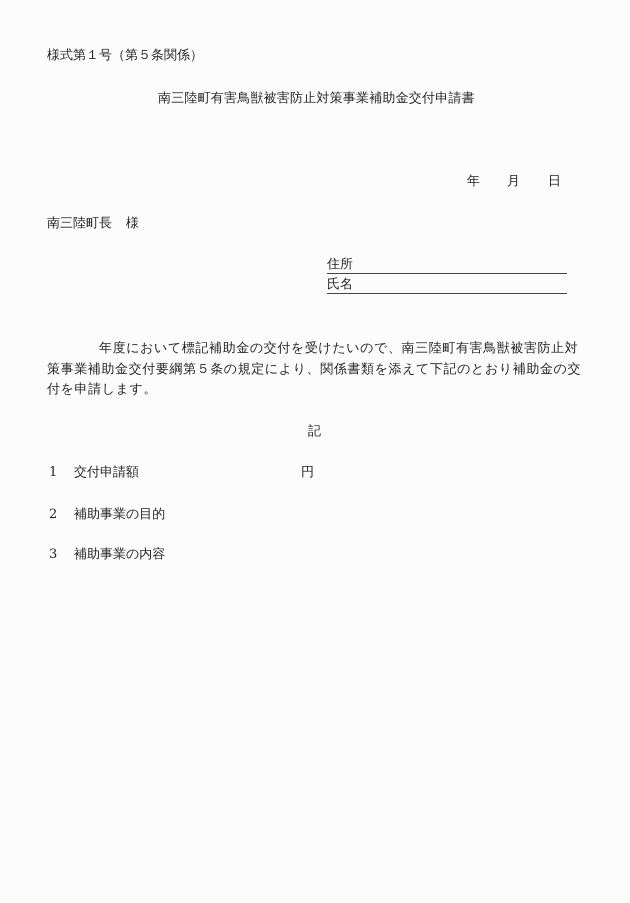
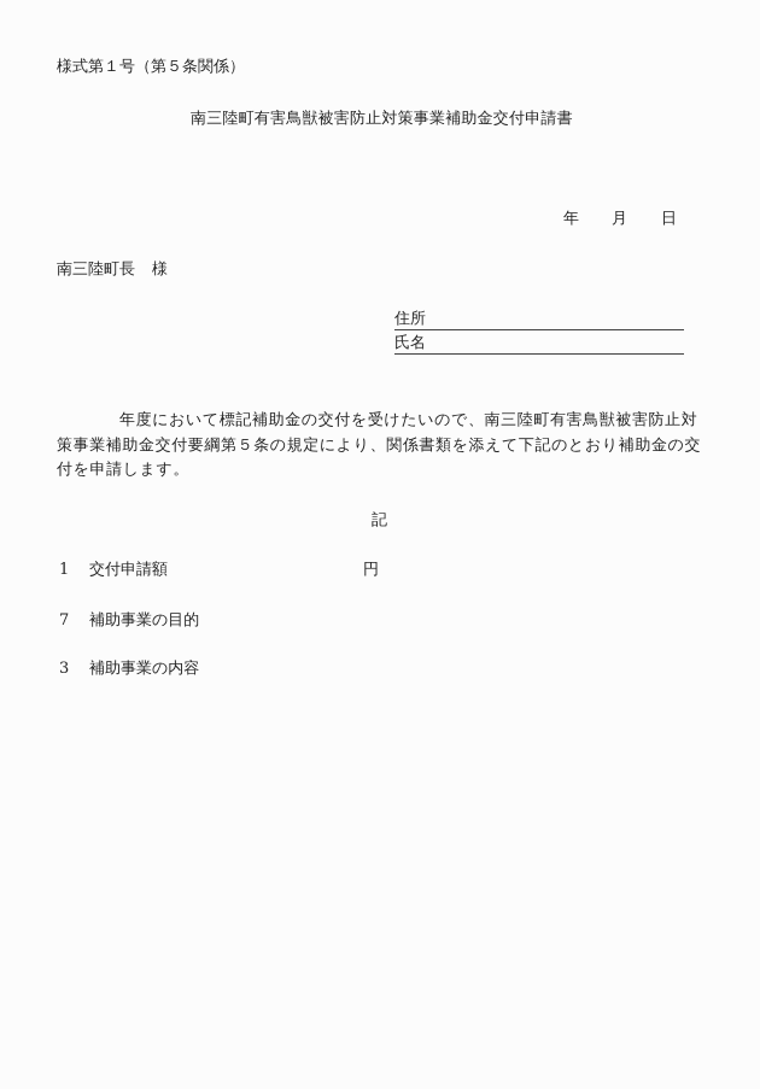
  様式第１号（第５条関係）
  南三陸町有害鳥獣被害防止対策事業補助金交付申請書
  年
  月
  日
  南三陸町長 様
  住所
  氏名
  年度において標記補助金の交付を受けたいので、南三陸町有害鳥獣被害防止対策事業補助金交付要綱第５条の規定により、関係書類を添えて下記のとおり補助金の交付を申請します。
  記
  1 交付申請額
  円
- 2 補助事業の目的
+ 7 補助事業の目的
  3 補助事業の内容
